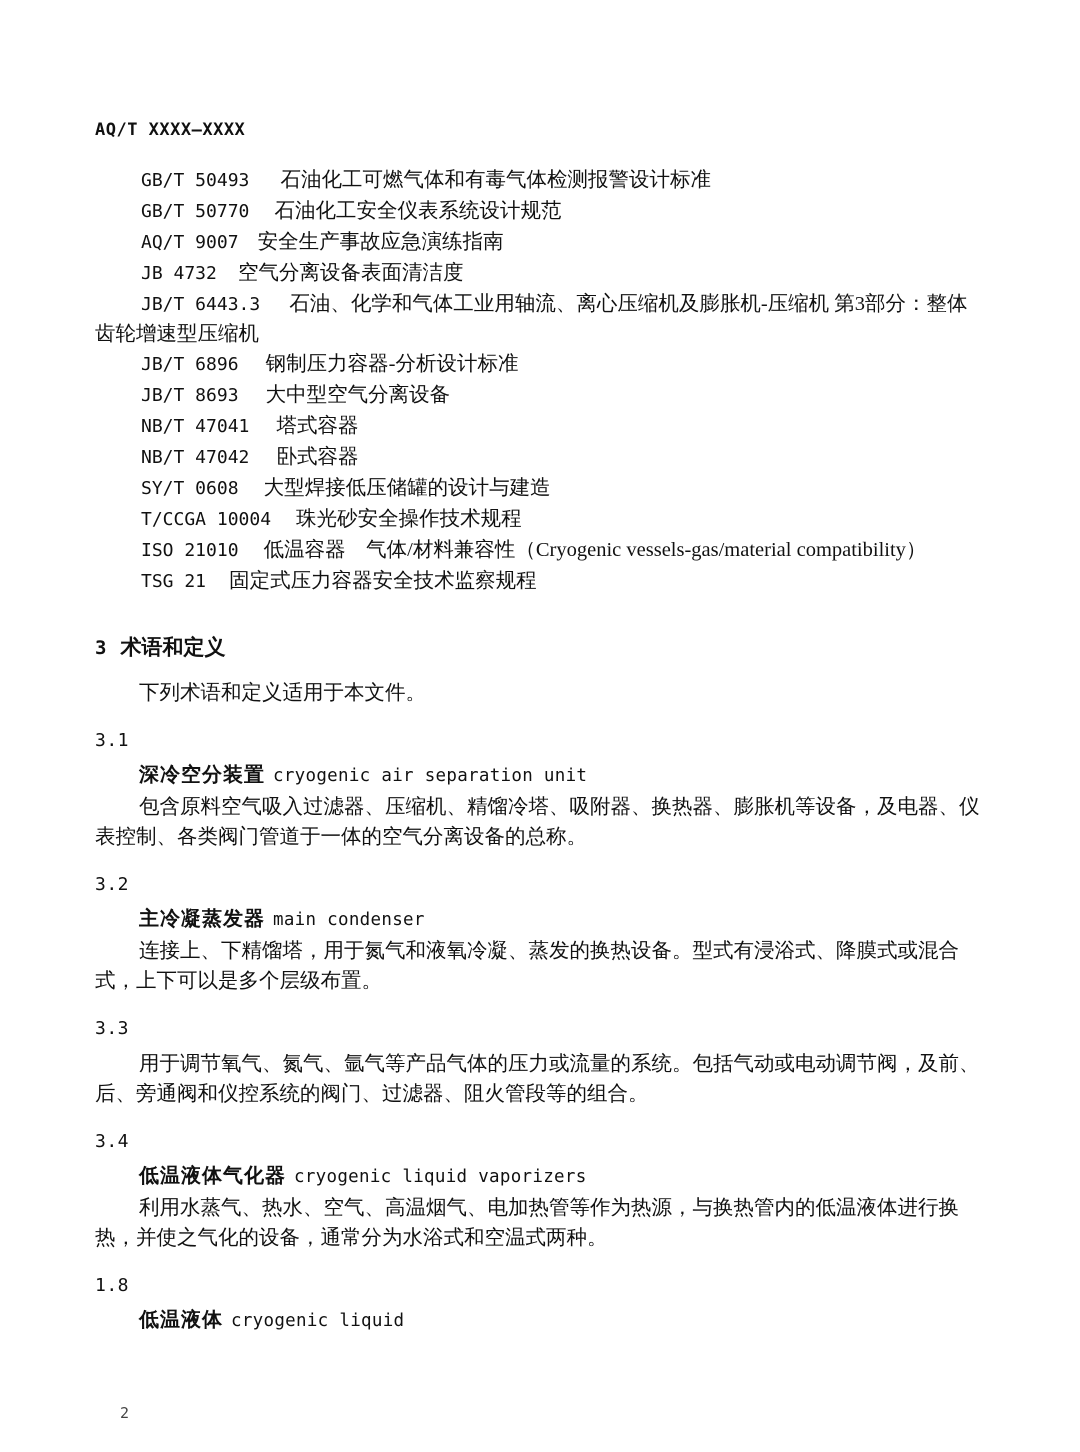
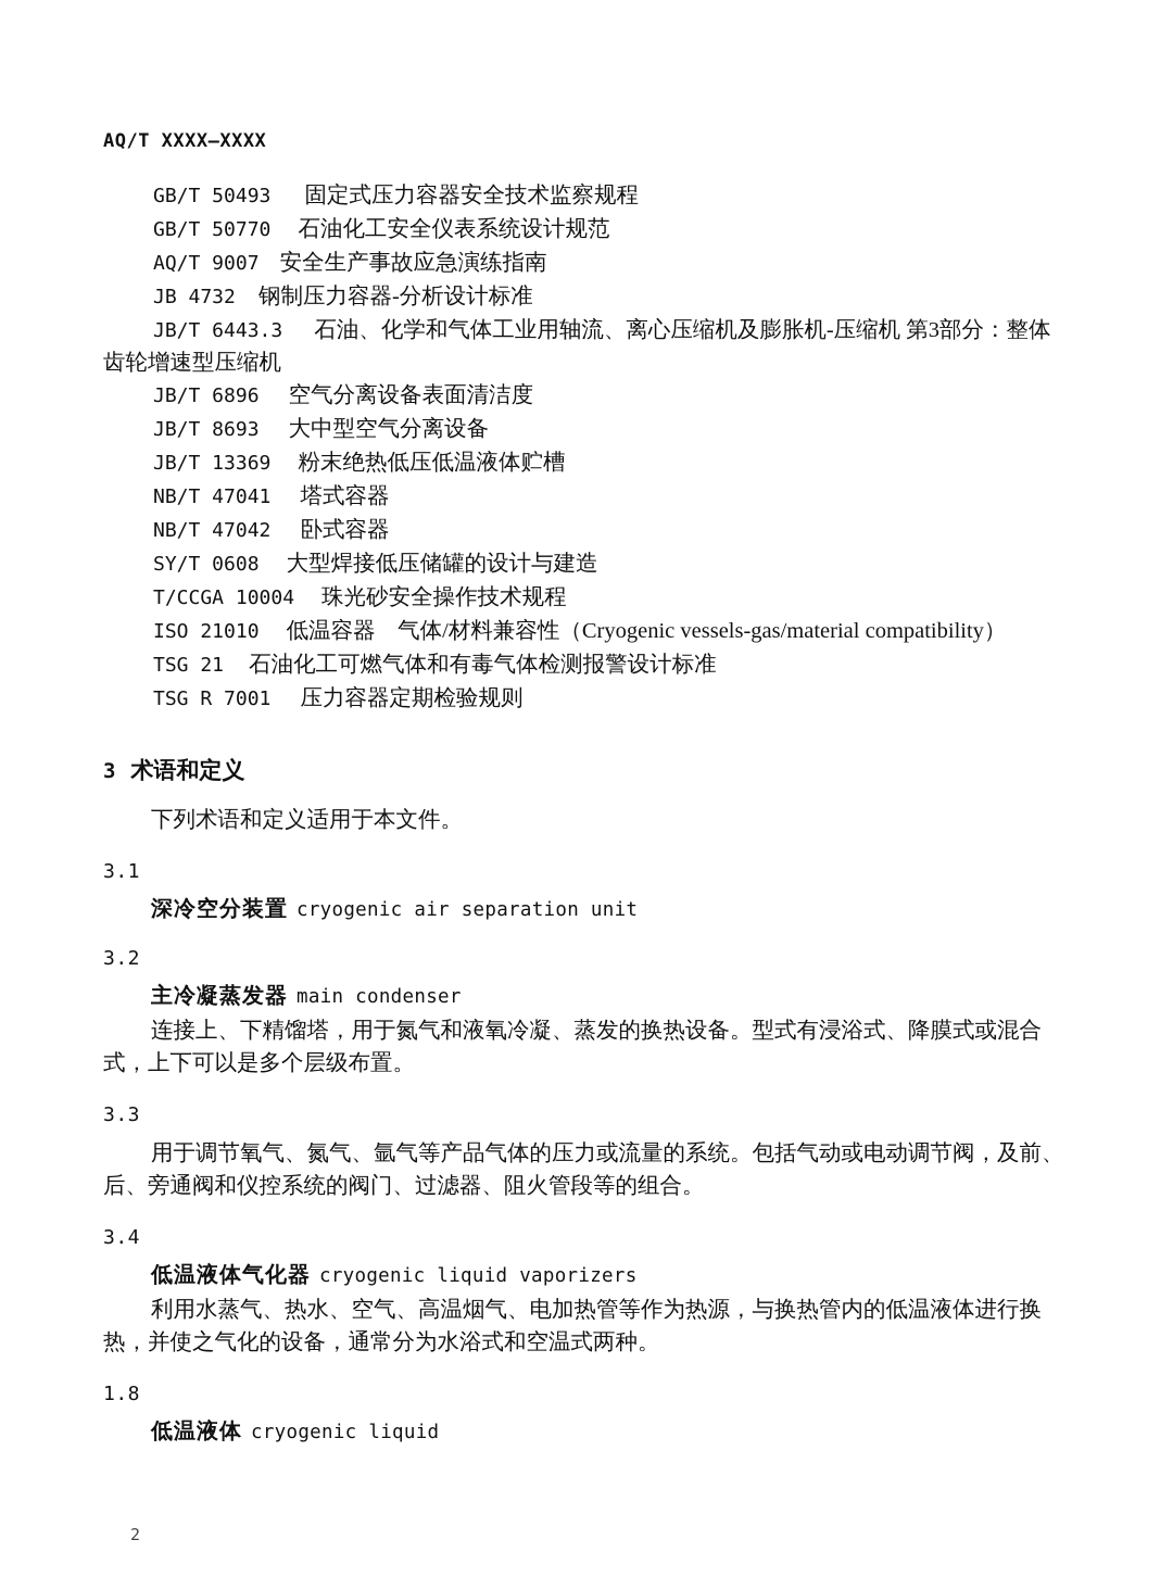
  AQ/T XXXX—XXXX
- GB/T 50493 石油化工可燃气体和有毒气体检测报警设计标准
+ GB/T 50493 固定式压力容器安全技术监察规程
  GB/T 50770 石油化工安全仪表系统设计规范
  AQ/T 9007 安全生产事故应急演练指南
- JB 4732 空气分离设备表面清洁度
+ JB 4732 钢制压力容器-分析设计标准
  JB/T 6443.3 石油、化学和气体工业用轴流、离心压缩机及膨胀机-压缩机 第3部分：整体齿轮增速型压缩机
- JB/T 6896 钢制压力容器-分析设计标准
+ JB/T 6896 空气分离设备表面清洁度
  JB/T 8693 大中型空气分离设备
+ JB/T 13369 粉末绝热低压低温液体贮槽
  NB/T 47041 塔式容器
  NB/T 47042 卧式容器
  SY/T 0608 大型焊接低压储罐的设计与建造
  T/CCGA 10004 珠光砂安全操作技术规程
  ISO 21010 低温容器 气体/材料兼容性（Cryogenic vessels-gas/material compatibility）
- TSG 21 固定式压力容器安全技术监察规程
+ TSG 21 石油化工可燃气体和有毒气体检测报警设计标准
+ TSG R 7001 压力容器定期检验规则
  3 术语和定义
  下列术语和定义适用于本文件。
  3.1
  深冷空分装置 cryogenic air separation unit
- 包含原料空气吸入过滤器、压缩机、精馏冷塔、吸附器、换热器、膨胀机等设备，及电器、仪表控制、各类阀门管道于一体的空气分离设备的总称。
  3.2
  主冷凝蒸发器 main condenser
  连接上、下精馏塔，用于氮气和液氧冷凝、蒸发的换热设备。型式有浸浴式、降膜式或混合式，上下可以是多个层级布置。
  3.3
  用于调节氧气、氮气、氩气等产品气体的压力或流量的系统。包括气动或电动调节阀，及前、后、旁通阀和仪控系统的阀门、过滤器、阻火管段等的组合。
  3.4
  低温液体气化器 cryogenic liquid vaporizers
  利用水蒸气、热水、空气、高温烟气、电加热管等作为热源，与换热管内的低温液体进行换热，并使之气化的设备，通常分为水浴式和空温式两种。
  1.8
  低温液体 cryogenic liquid
  2
